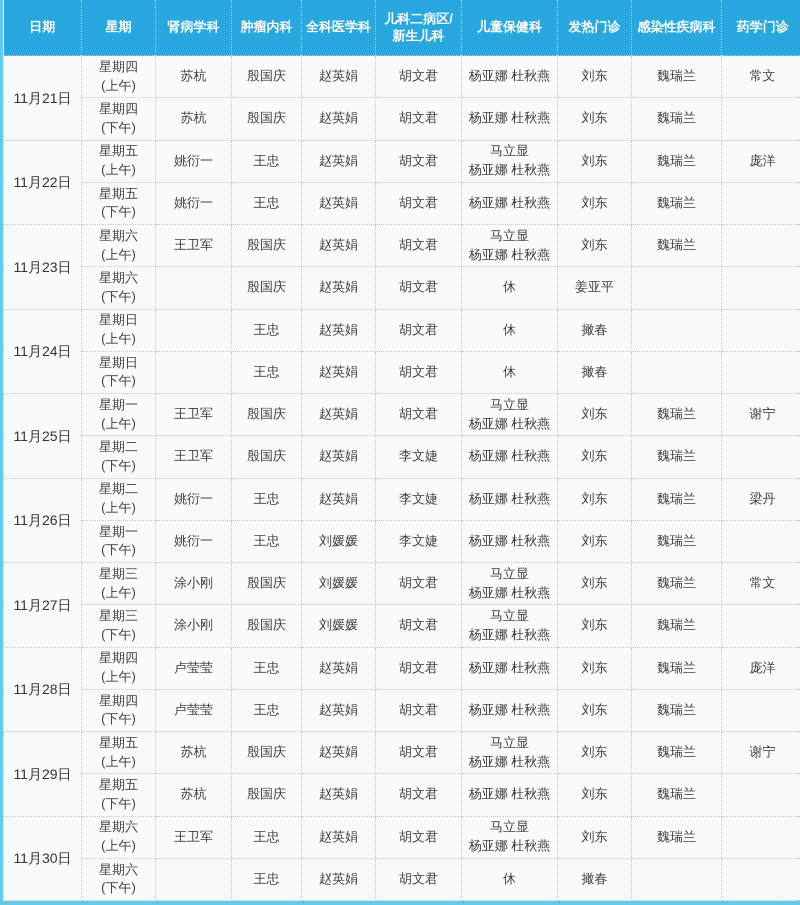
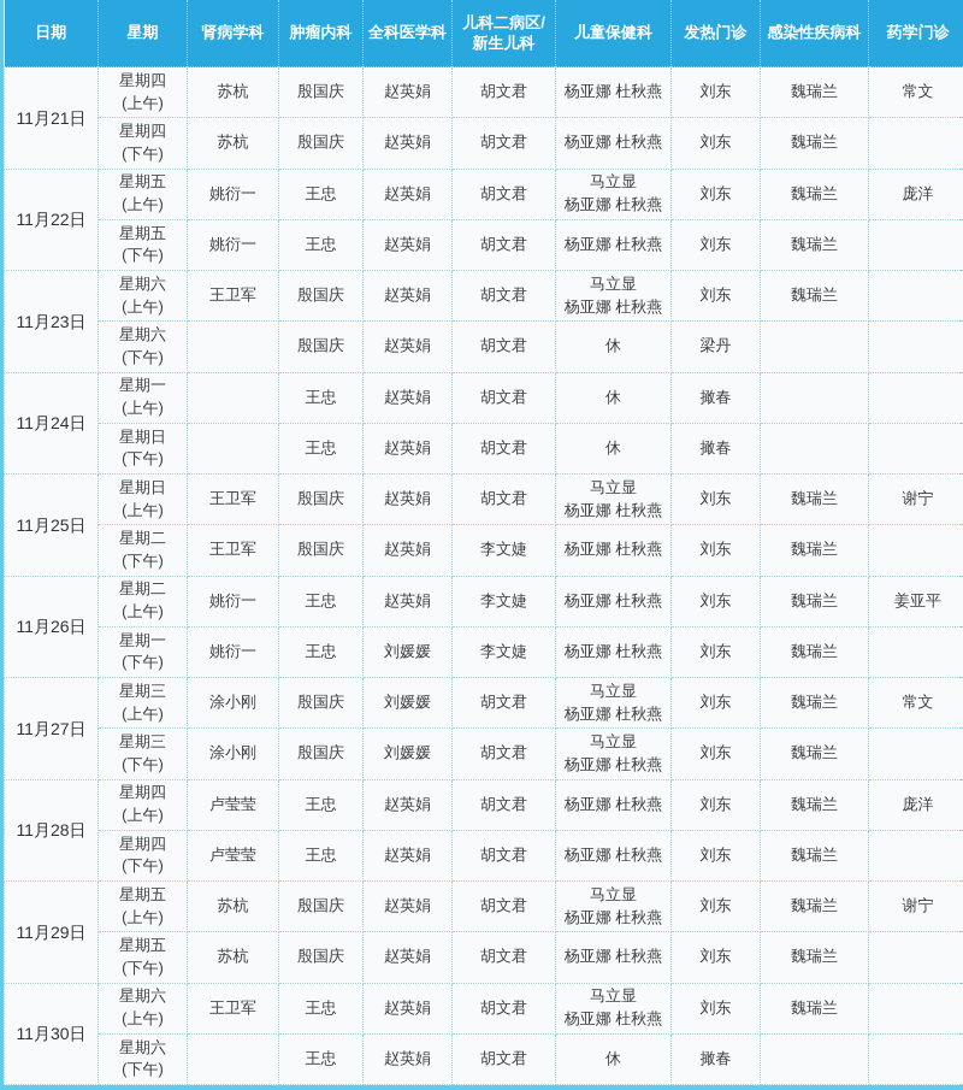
  日期	星期	肾病学科	肿瘤内科	全科医学科	儿科二病区/ 新生儿科	儿童保健科	发热门诊	感染性疾病科	药学门诊
  11月21日	星期四 (上午)	苏杭	殷国庆	赵英娟	胡文君	杨亚娜 杜秋燕	刘东	魏瑞兰	常文
  星期四 (下午)	苏杭	殷国庆	赵英娟	胡文君	杨亚娜 杜秋燕	刘东	魏瑞兰
  11月22日	星期五 (上午)	姚衍一	王忠	赵英娟	胡文君	马立显 杨亚娜 杜秋燕	刘东	魏瑞兰	庞洋
  星期五 (下午)	姚衍一	王忠	赵英娟	胡文君	杨亚娜 杜秋燕	刘东	魏瑞兰
  11月23日	星期六 (上午)	王卫军	殷国庆	赵英娟	胡文君	马立显 杨亚娜 杜秋燕	刘东	魏瑞兰
- 星期六 (下午)		殷国庆	赵英娟	胡文君	休	姜亚平
+ 星期六 (下午)		殷国庆	赵英娟	胡文君	休	梁丹
- 11月24日	星期日 (上午)		王忠	赵英娟	胡文君	休	撖春
+ 11月24日	星期一 (上午)		王忠	赵英娟	胡文君	休	撖春
  星期日 (下午)		王忠	赵英娟	胡文君	休	撖春
- 11月25日	星期一 (上午)	王卫军	殷国庆	赵英娟	胡文君	马立显 杨亚娜 杜秋燕	刘东	魏瑞兰	谢宁
+ 11月25日	星期日 (上午)	王卫军	殷国庆	赵英娟	胡文君	马立显 杨亚娜 杜秋燕	刘东	魏瑞兰	谢宁
  星期二 (下午)	王卫军	殷国庆	赵英娟	李文婕	杨亚娜 杜秋燕	刘东	魏瑞兰
- 11月26日	星期二 (上午)	姚衍一	王忠	赵英娟	李文婕	杨亚娜 杜秋燕	刘东	魏瑞兰	梁丹
+ 11月26日	星期二 (上午)	姚衍一	王忠	赵英娟	李文婕	杨亚娜 杜秋燕	刘东	魏瑞兰	姜亚平
  星期一 (下午)	姚衍一	王忠	刘媛媛	李文婕	杨亚娜 杜秋燕	刘东	魏瑞兰
  11月27日	星期三 (上午)	涂小刚	殷国庆	刘媛媛	胡文君	马立显 杨亚娜 杜秋燕	刘东	魏瑞兰	常文
  星期三 (下午)	涂小刚	殷国庆	刘媛媛	胡文君	马立显 杨亚娜 杜秋燕	刘东	魏瑞兰
  11月28日	星期四 (上午)	卢莹莹	王忠	赵英娟	胡文君	杨亚娜 杜秋燕	刘东	魏瑞兰	庞洋
  星期四 (下午)	卢莹莹	王忠	赵英娟	胡文君	杨亚娜 杜秋燕	刘东	魏瑞兰
  11月29日	星期五 (上午)	苏杭	殷国庆	赵英娟	胡文君	马立显 杨亚娜 杜秋燕	刘东	魏瑞兰	谢宁
  星期五 (下午)	苏杭	殷国庆	赵英娟	胡文君	杨亚娜 杜秋燕	刘东	魏瑞兰
  11月30日	星期六 (上午)	王卫军	王忠	赵英娟	胡文君	马立显 杨亚娜 杜秋燕	刘东	魏瑞兰
  星期六 (下午)		王忠	赵英娟	胡文君	休	撖春
